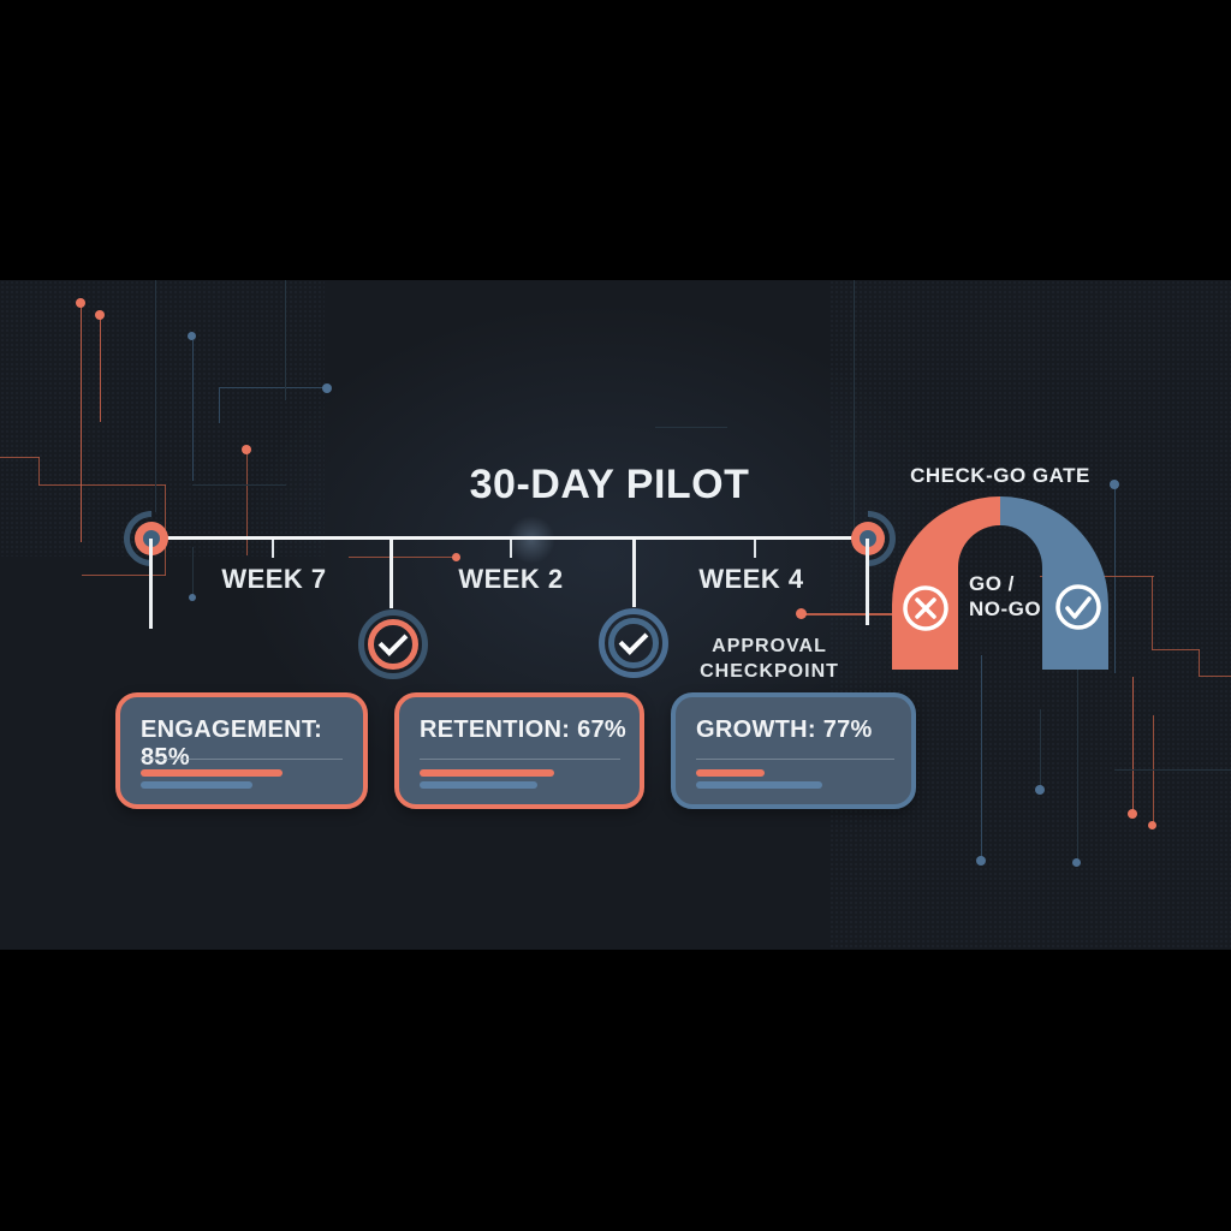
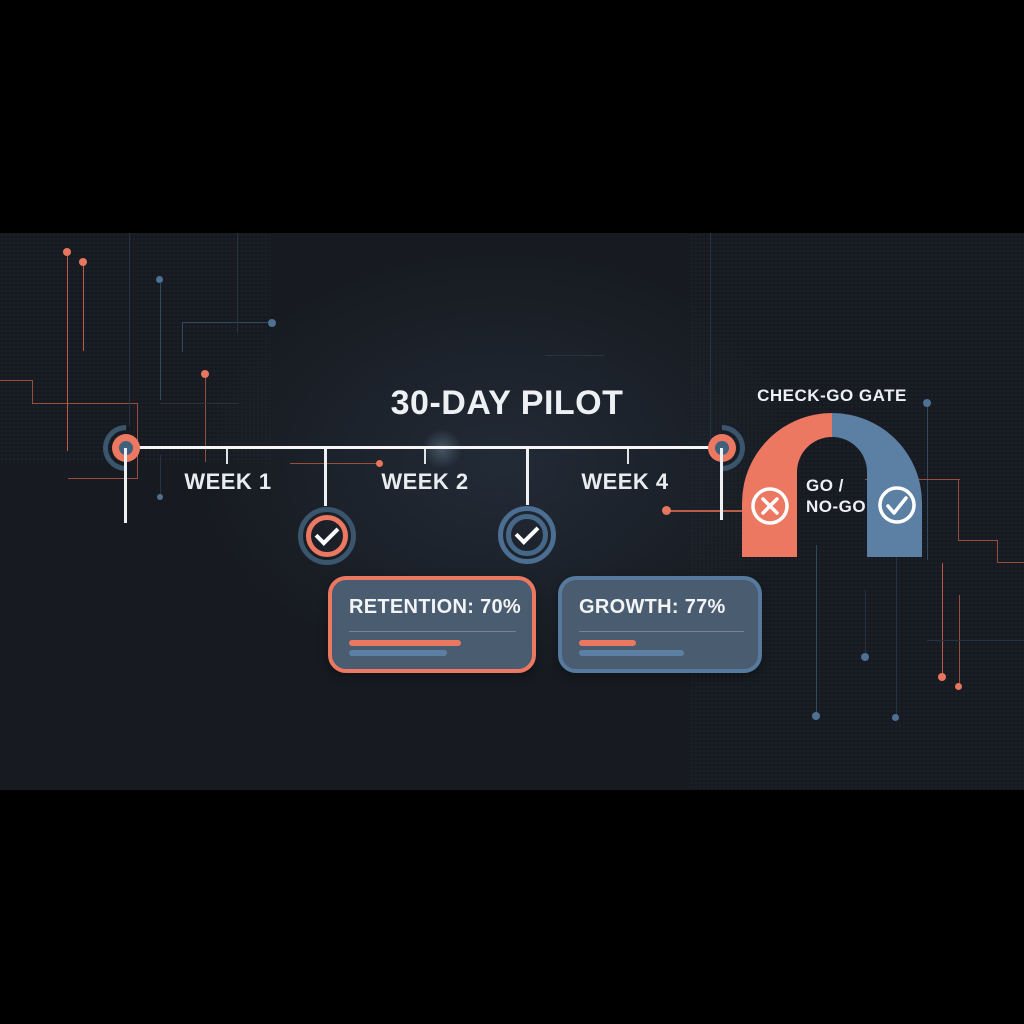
  30-DAY PILOT
- WEEK 7
+ WEEK 1
  WEEK 2
  WEEK 4
- APPROVAL
- CHECKPOINT
- ENGAGEMENT: 85%
- RETENTION: 67%
+ RETENTION: 70%
  GROWTH: 77%
  CHECK-GO GATE
  GO /
  NO-GO
